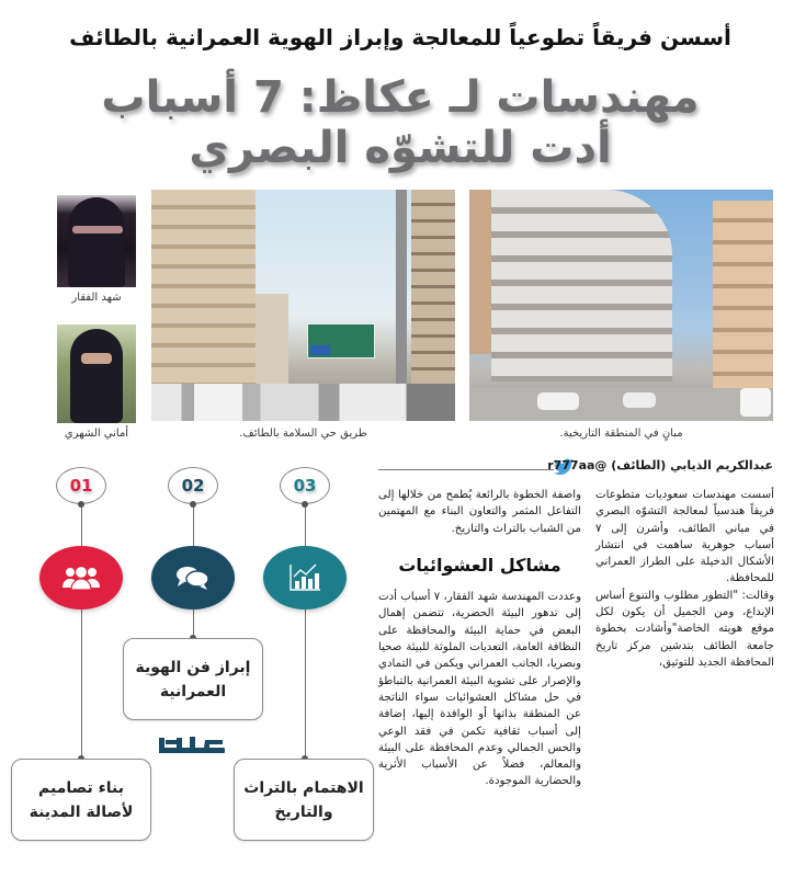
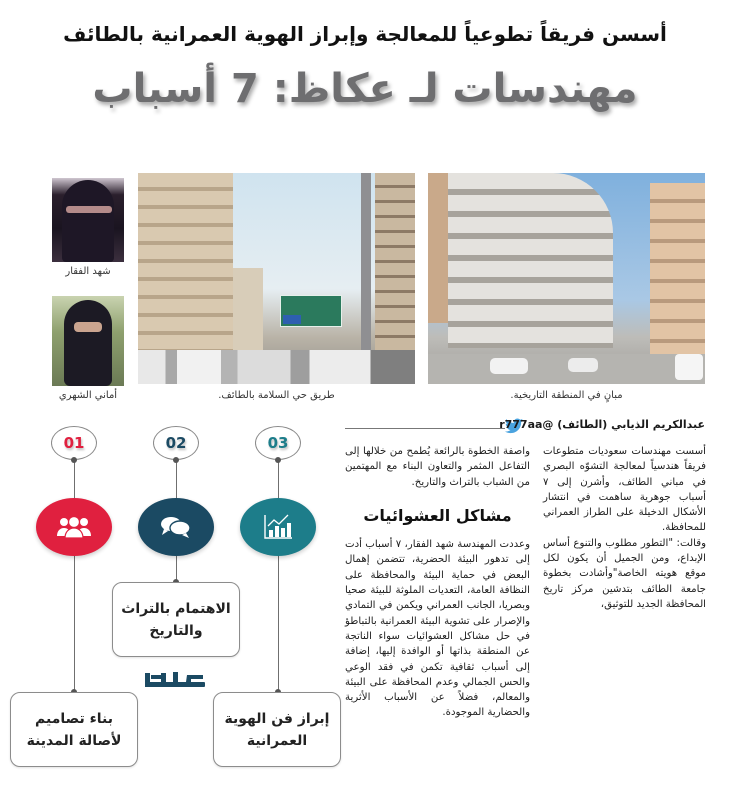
  أسسن فريقاً تطوعياً للمعالجة وإبراز الهوية العمرانية بالطائف
  مهندسات لـ عكاظ: 7 أسباب
- أدت للتشوّه البصري
  شهد الفقار
  أماني الشهري
  طريق حي السلامة بالطائف.
  مبانٍ في المنطقة التاريخية.
  عبدالكريم الذيابي (الطائف) @r777aa
  أسست مهندسات سعوديات متطوعات فريقاً هندسياً لمعالجة التشوّه البصري في مباني الطائف، وأشرن إلى ٧ أسباب جوهرية ساهمت في انتشار الأشكال الدخيلة على الطراز العمراني للمحافظة.
  وقالت: "التطور مطلوب والتنوع أساس الإبداع، ومن الجميل أن يكون لكل موقع هويته الخاصة"وأشادت بخطوة جامعة الطائف بتدشين مركز تاريخ المحافظة الجديد للتوثيق،
  واصفة الخطوة بالرائعة يُطمح من خلالها إلى التفاعل المثمر والتعاون البناء مع المهتمين من الشباب بالتراث والتاريخ.
  مشاكل العشوائيات
  وعددت المهندسة شهد الفقار، ٧ أسباب أدت إلى تدهور البيئة الحضرية، تتضمن إهمال البعض في حماية البيئة والمحافظة على النظافة العامة، التعديات الملوثة للبيئة صحيا وبصريا، الجانب العمراني ويكمن في التمادي والإصرار على تشوية البيئة العمرانية بالتباطؤ في حل مشاكل العشوائيات سواء الناتجة عن المنطقة بذاتها أو الوافدة إليها، إضافة إلى أسباب ثقافية تكمن في فقد الوعي والحس الجمالي وعدم المحافظة على البيئة والمعالم، فضلاً عن الأسباب الأثرية والحضارية الموجودة.
  01
  02
  03
- إبراز فن الهوية العمرانية
+ الاهتمام بالتراث والتاريخ
  بناء تصاميم لأصالة المدينة
- الاهتمام بالتراث والتاريخ
+ إبراز فن الهوية العمرانية
